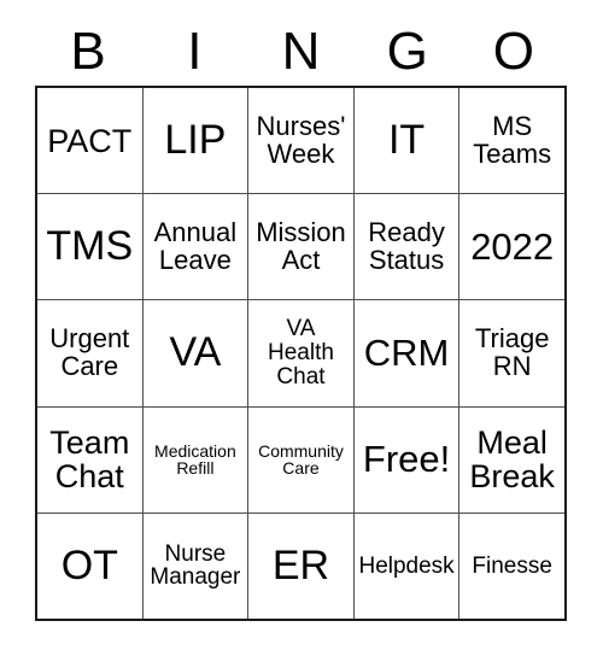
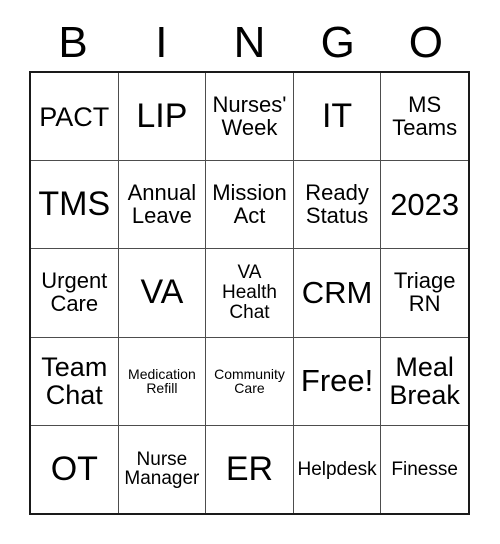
  B
  I
  N
  G
  O
  PACT
  LIP
  Nurses'
  Week
  IT
  MS
  Teams
  TMS
  Annual
  Leave
  Mission
  Act
  Ready
  Status
- 2022
+ 2023
  Urgent
  Care
  VA
  VA
  Health
  Chat
  CRM
  Triage
  RN
  Team
  Chat
  Medication
  Refill
  Community
  Care
  Free!
  Meal
  Break
  OT
  Nurse
  Manager
  ER
  Helpdesk
  Finesse
